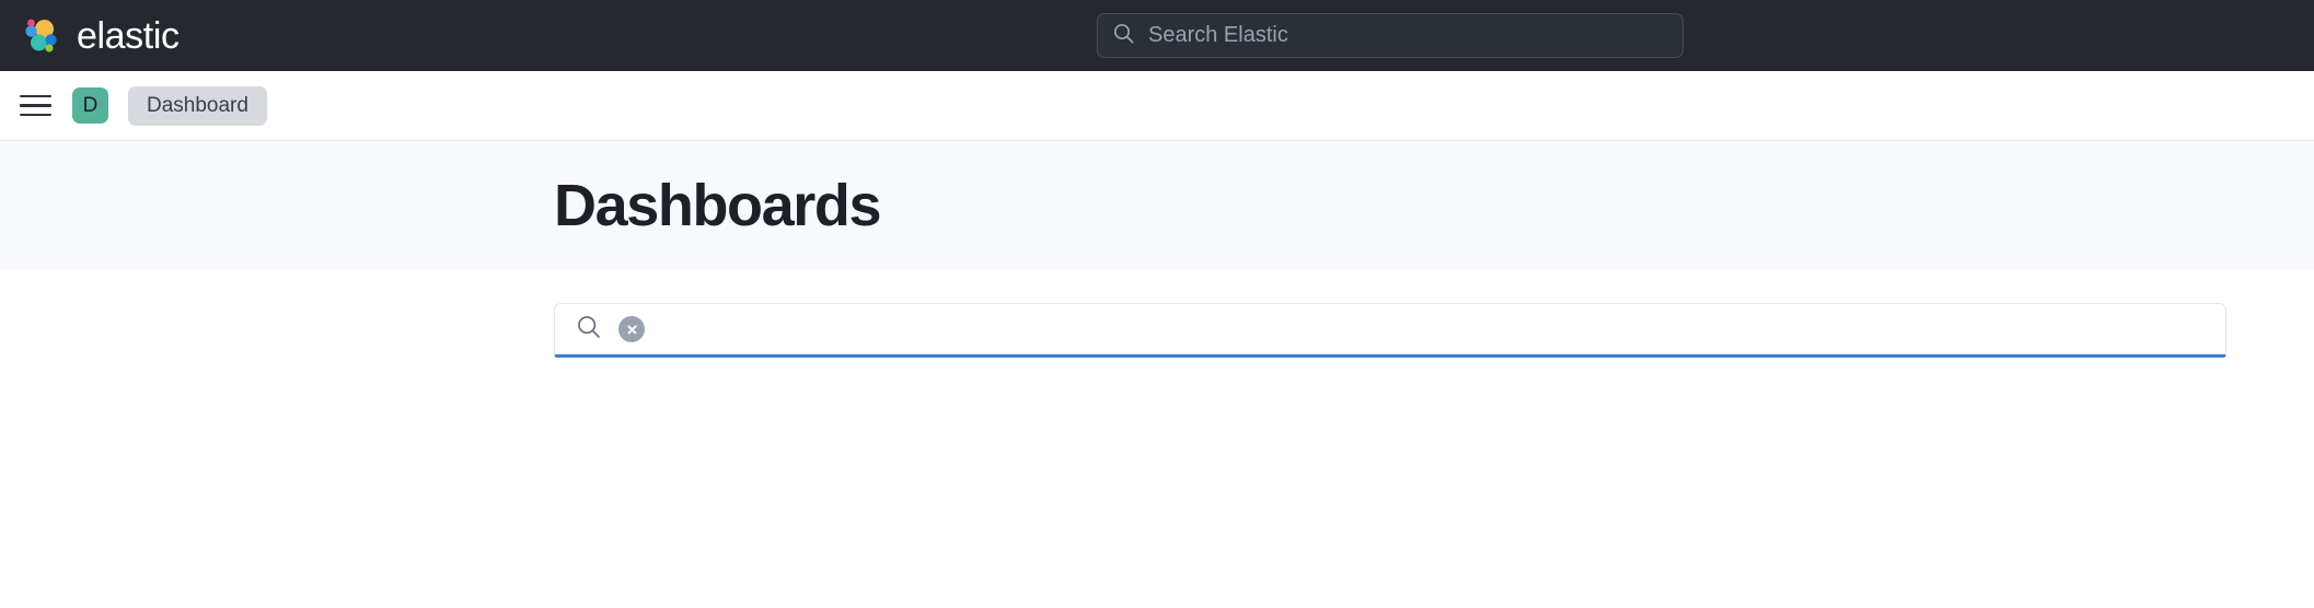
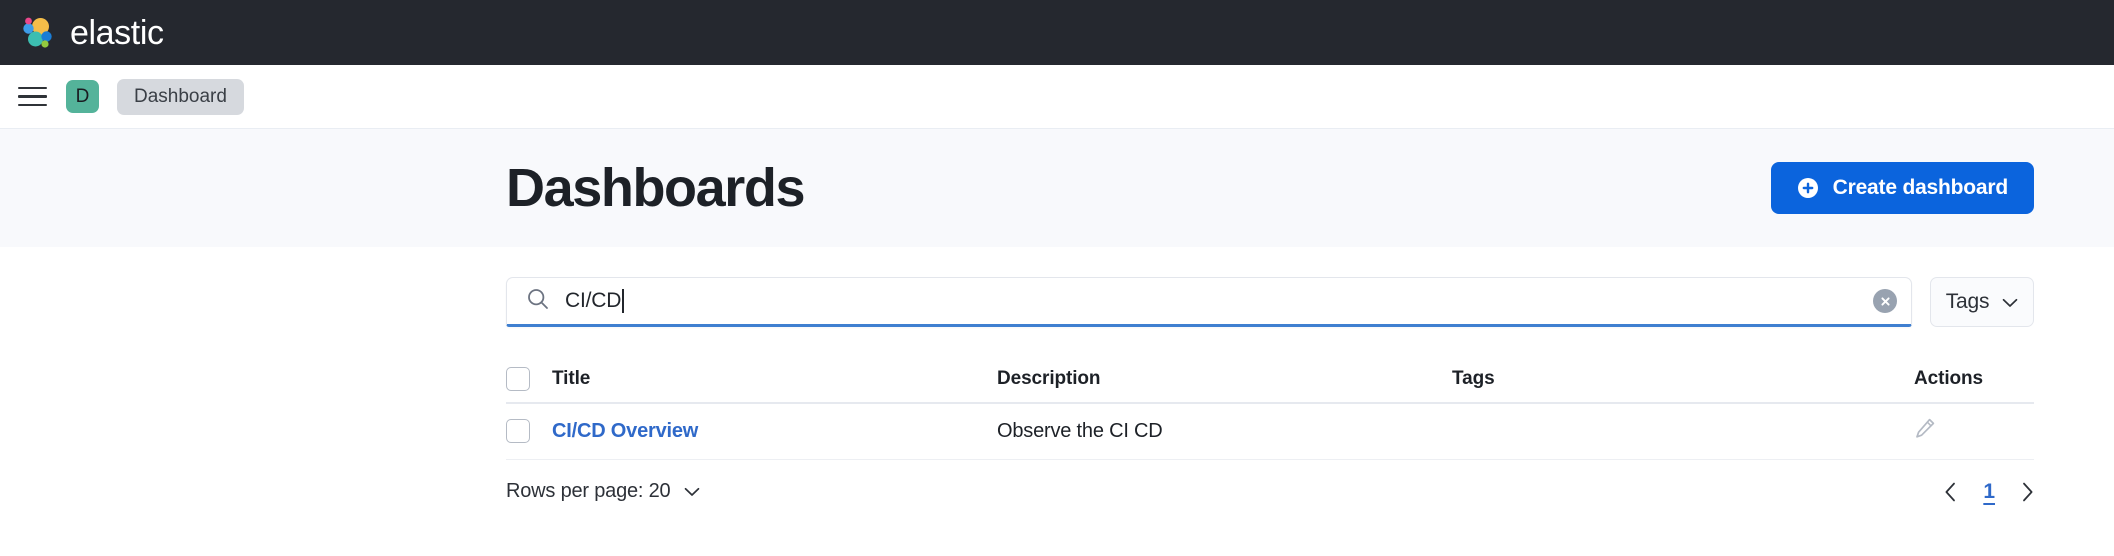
  elastic
- Search Elastic
  D
  Dashboard
  Dashboards
+ Create dashboard
+ CI/CD
+ Tags
+ 	Title	Description	Tags	Actions
+ 	CI/CD Overview	Observe the CI CD
+ Rows per page: 20
+ 1
